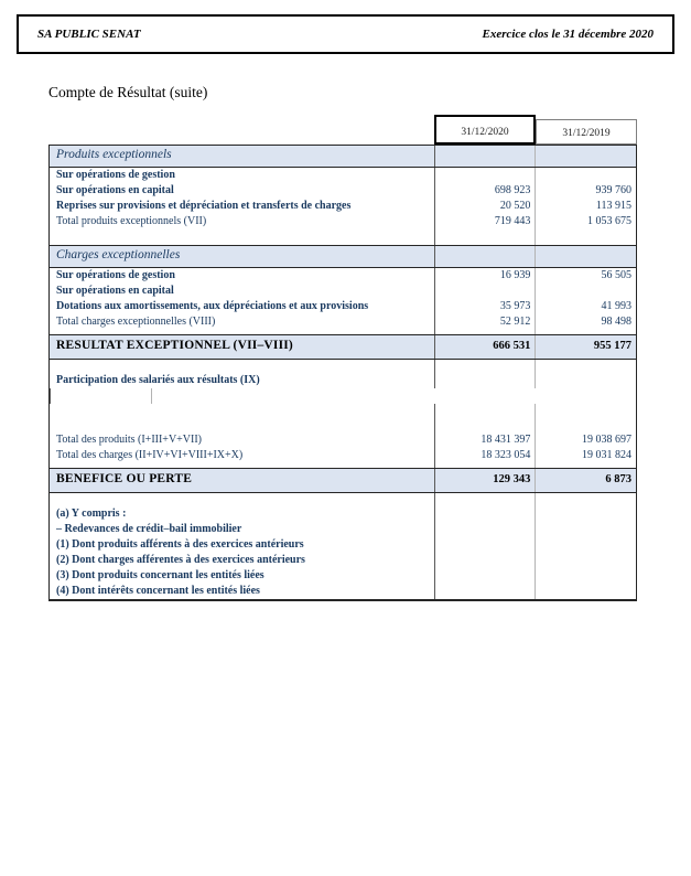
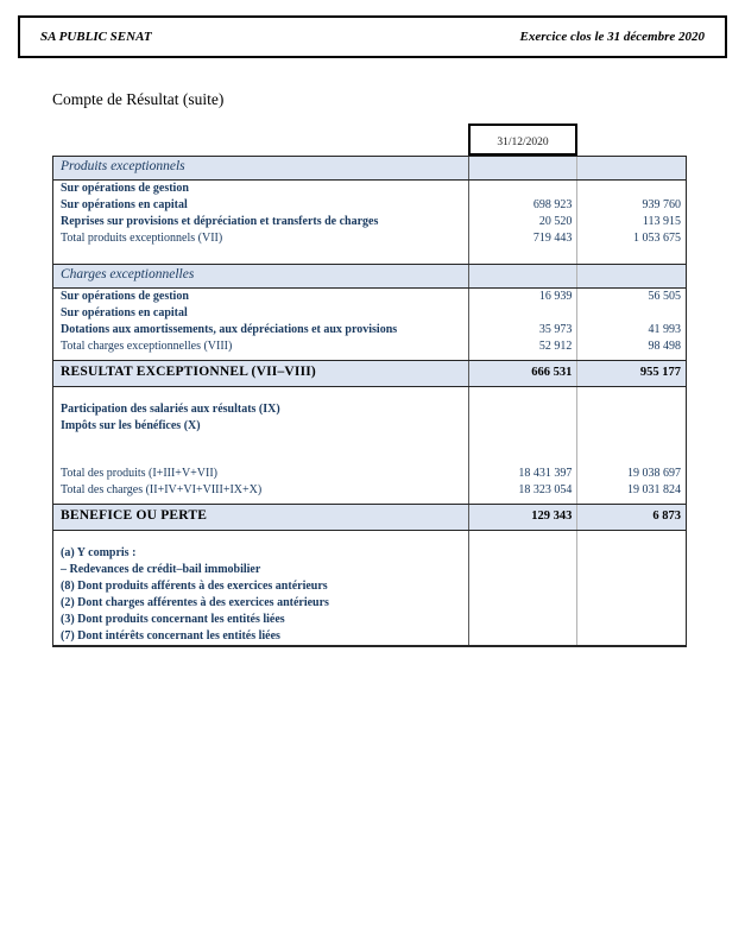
  SA PUBLIC SENAT
  Exercice clos le 31 décembre 2020
  Compte de Résultat (suite)
  31/12/2020
- 31/12/2019
  Produits exceptionnels
  Sur opérations de gestion
  Sur opérations en capital
  698 923
  939 760
  Reprises sur provisions et dépréciation et transferts de charges
  20 520
  113 915
  Total produits exceptionnels (VII)
  719 443
  1 053 675
  Charges exceptionnelles
  Sur opérations de gestion
  16 939
  56 505
  Sur opérations en capital
  Dotations aux amortissements, aux dépréciations et aux provisions
  35 973
  41 993
  Total charges exceptionnelles (VIII)
  52 912
  98 498
  RESULTAT EXCEPTIONNEL (VII–VIII)
  666 531
  955 177
  Participation des salariés aux résultats (IX)
+ Impôts sur les bénéfices (X)
  Total des produits (I+III+V+VII)
  18 431 397
  19 038 697
  Total des charges (II+IV+VI+VIII+IX+X)
  18 323 054
  19 031 824
  BENEFICE OU PERTE
  129 343
  6 873
  (a) Y compris :
  – Redevances de crédit–bail immobilier
- (1) Dont produits afférents à des exercices antérieurs
+ (8) Dont produits afférents à des exercices antérieurs
  (2) Dont charges afférentes à des exercices antérieurs
  (3) Dont produits concernant les entités liées
- (4) Dont intérêts concernant les entités liées
+ (7) Dont intérêts concernant les entités liées
